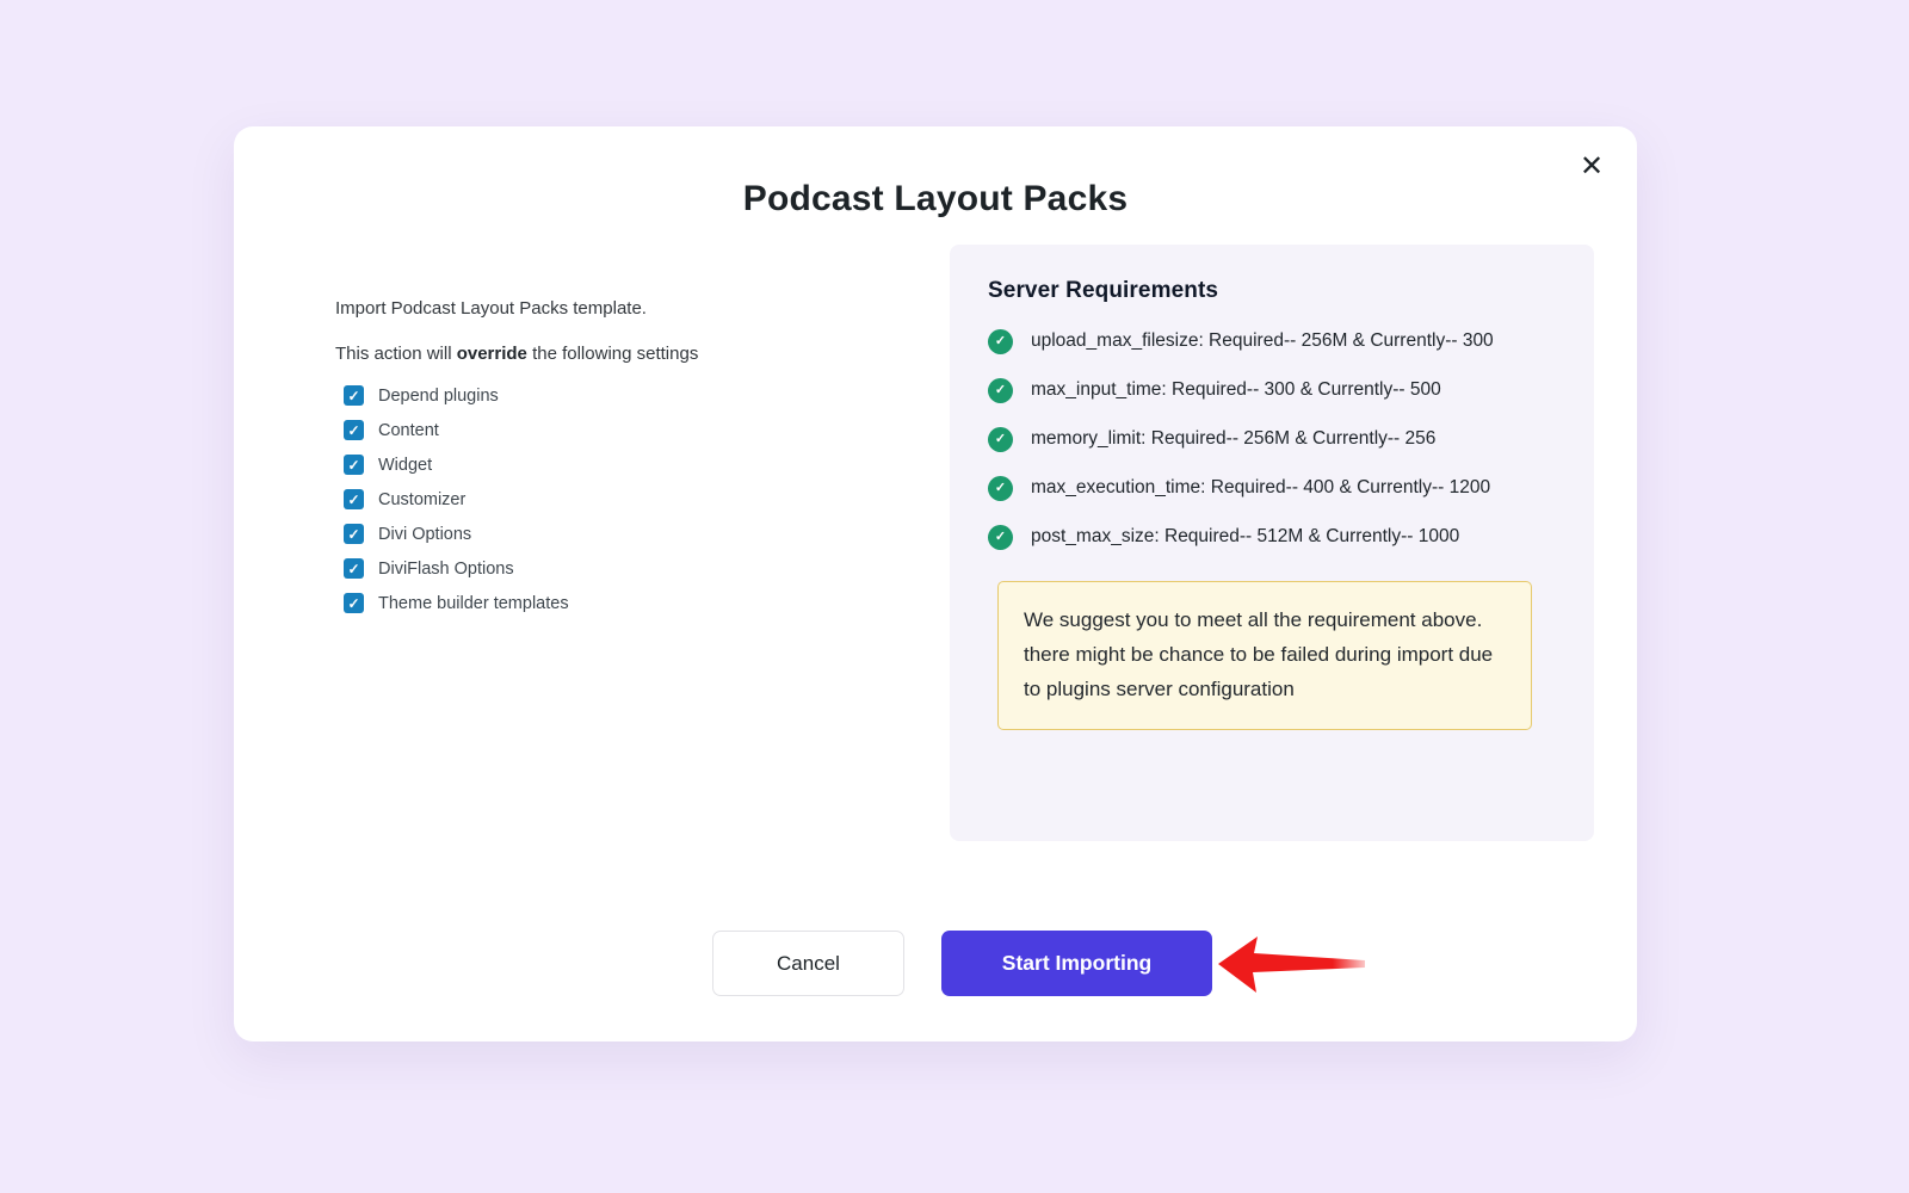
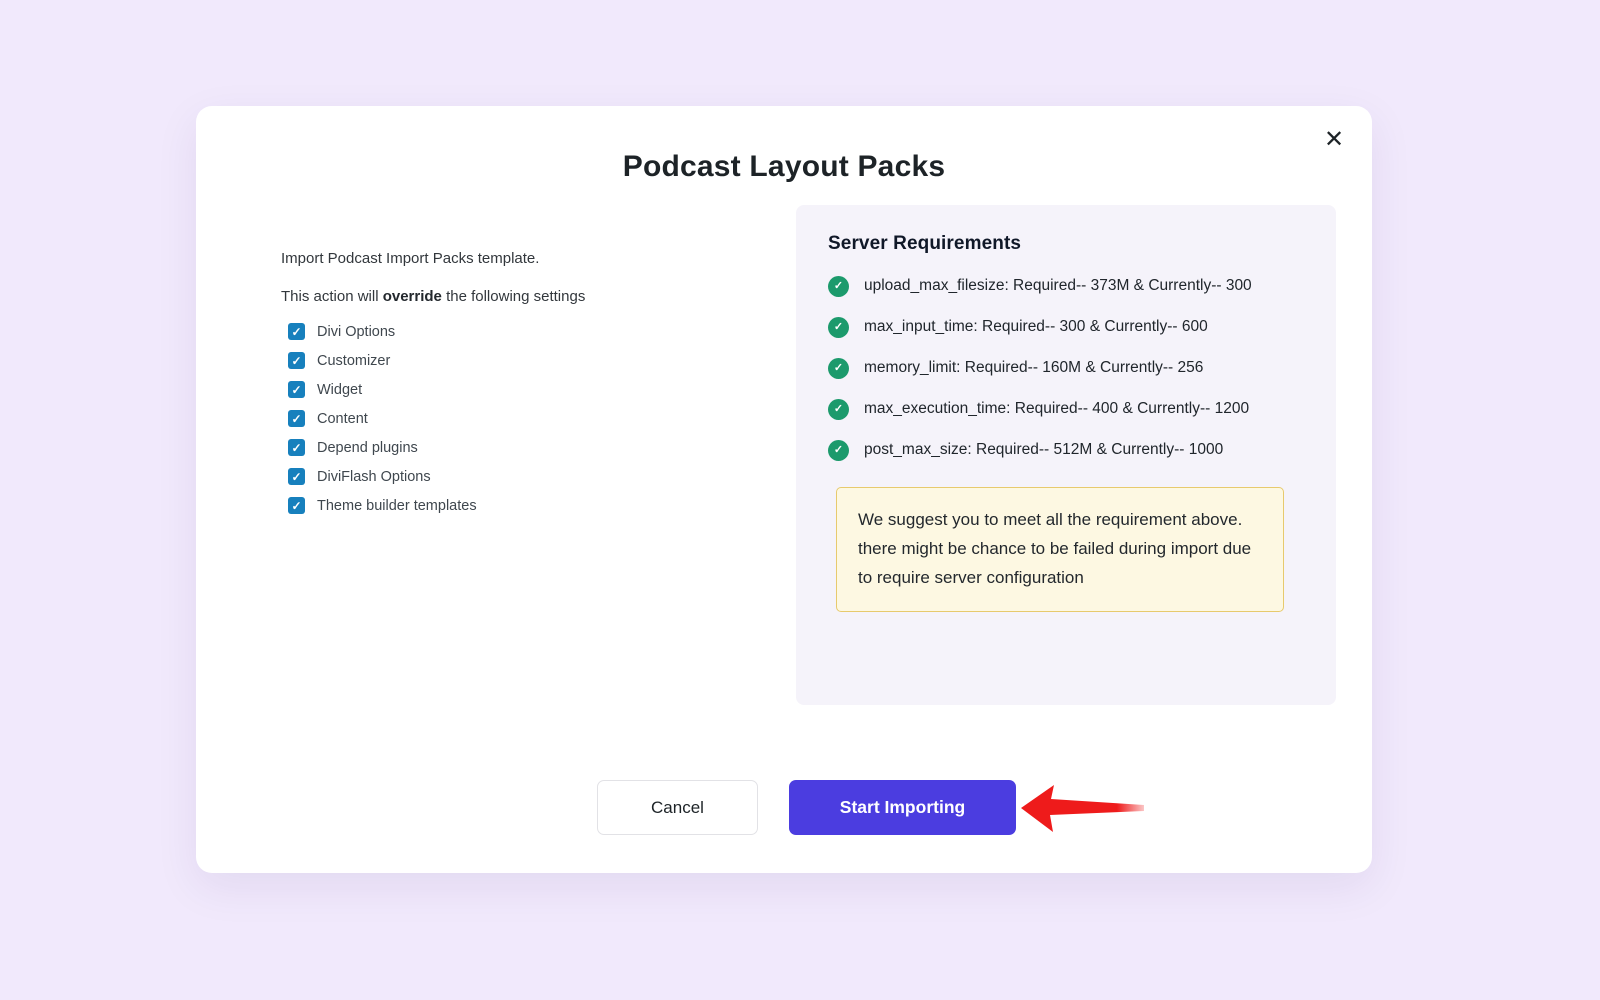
  Podcast Layout Packs
  ✕
- Import Podcast Layout Packs template.
+ Import Podcast Import Packs template.
  This action will override the following settings
  ✓
- Depend plugins
+ Divi Options
  ✓
- Content
+ Customizer
  ✓
  Widget
  ✓
- Customizer
+ Content
  ✓
- Divi Options
+ Depend plugins
  ✓
  DiviFlash Options
  ✓
  Theme builder templates
  Server Requirements
  ✓
- upload_max_filesize: Required-- 256M & Currently-- 300
+ upload_max_filesize: Required-- 373M & Currently-- 300
  ✓
- max_input_time: Required-- 300 & Currently-- 500
+ max_input_time: Required-- 300 & Currently-- 600
  ✓
- memory_limit: Required-- 256M & Currently-- 256
+ memory_limit: Required-- 160M & Currently-- 256
  ✓
  max_execution_time: Required-- 400 & Currently-- 1200
  ✓
  post_max_size: Required-- 512M & Currently-- 1000
- We suggest you to meet all the requirement above. there might be chance to be failed during import due to plugins server configuration
+ We suggest you to meet all the requirement above. there might be chance to be failed during import due to require server configuration
  Cancel
  Start Importing
